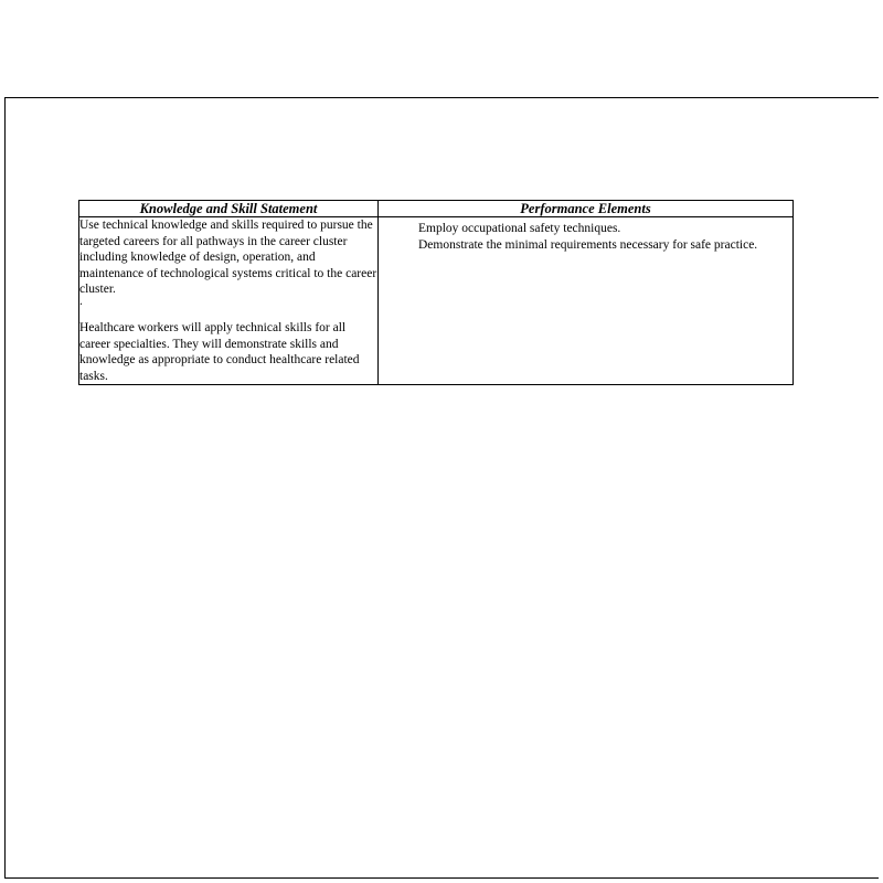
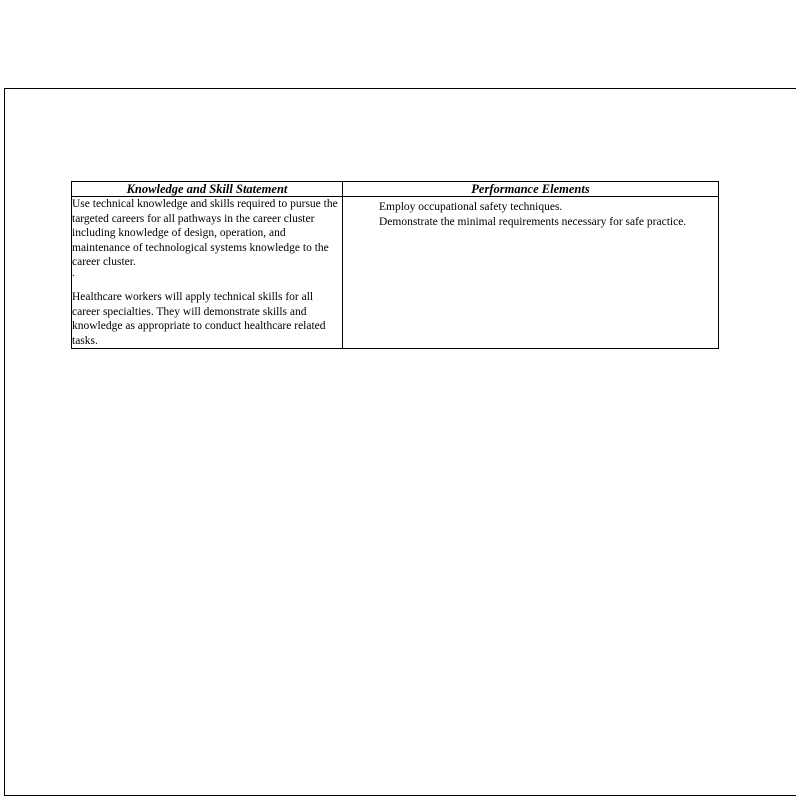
  Knowledge and Skill Statement	Performance Elements
- Use technical knowledge and skills required to pursue the targeted careers for all pathways in the career cluster including knowledge of design, operation, and maintenance of technological systems critical to the career cluster. . Healthcare workers will apply technical skills for all career specialties. They will demonstrate skills and knowledge as appropriate to conduct healthcare related tasks.	Employ occupational safety techniques. Demonstrate the minimal requirements necessary for safe practice.
+ Use technical knowledge and skills required to pursue the targeted careers for all pathways in the career cluster including knowledge of design, operation, and maintenance of technological systems knowledge to the career cluster. . Healthcare workers will apply technical skills for all career specialties. They will demonstrate skills and knowledge as appropriate to conduct healthcare related tasks.	Employ occupational safety techniques. Demonstrate the minimal requirements necessary for safe practice.
